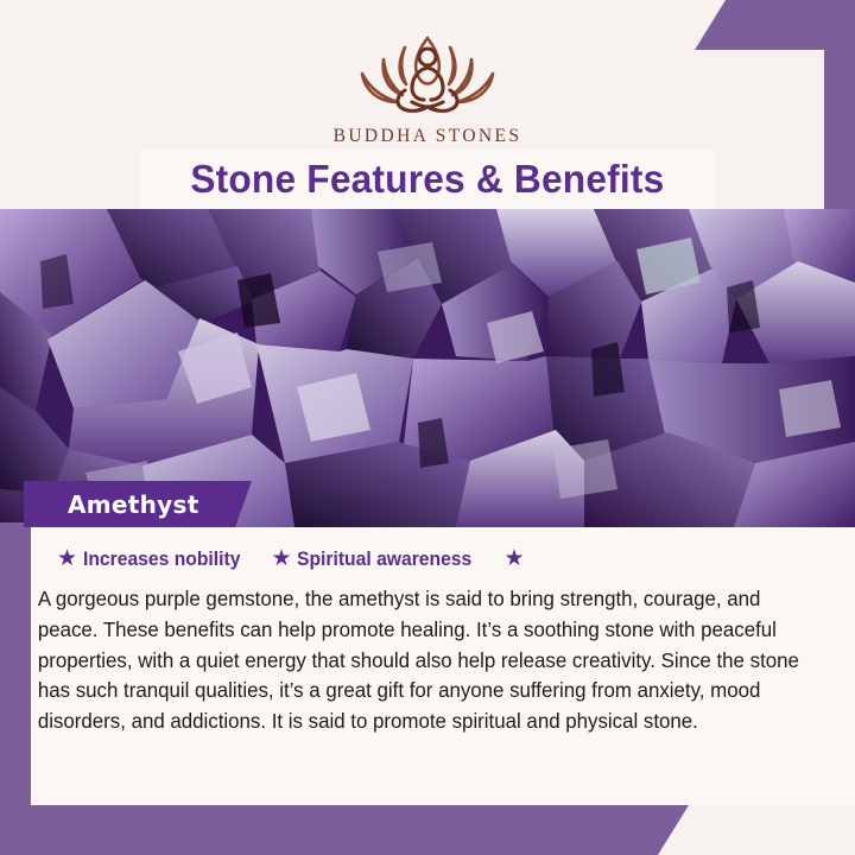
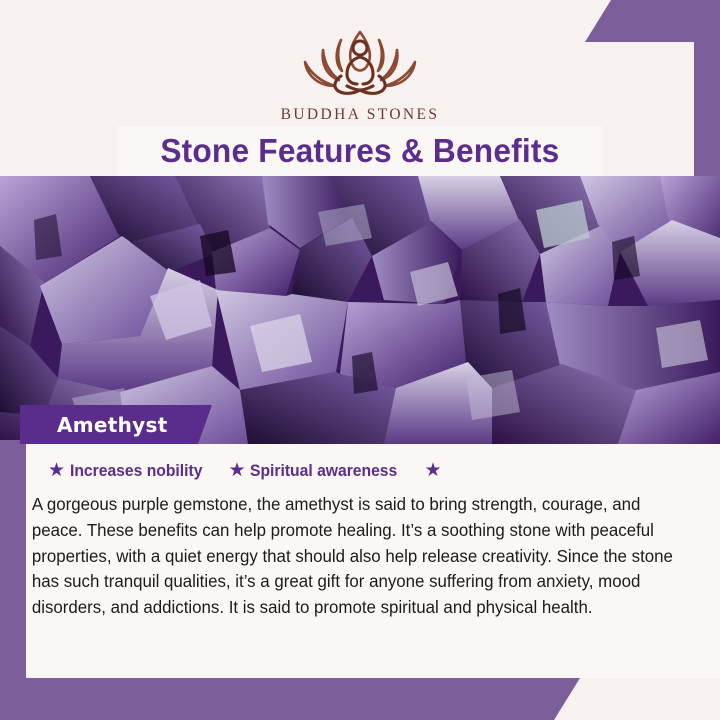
  BUDDHA STONES
  Stone Features & Benefits
  Amethyst
  ★
  Increases nobility
  ★
  Spiritual awareness
  ★
- A gorgeous purple gemstone, the amethyst is said to bring strength, courage, and peace. These benefits can help promote healing. It’s a soothing stone with peaceful properties, with a quiet energy that should also help release creativity. Since the stone has such tranquil qualities, it’s a great gift for anyone suffering from anxiety, mood disorders, and addictions. It is said to promote spiritual and physical stone.
+ A gorgeous purple gemstone, the amethyst is said to bring strength, courage, and peace. These benefits can help promote healing. It’s a soothing stone with peaceful properties, with a quiet energy that should also help release creativity. Since the stone has such tranquil qualities, it’s a great gift for anyone suffering from anxiety, mood disorders, and addictions. It is said to promote spiritual and physical health.
